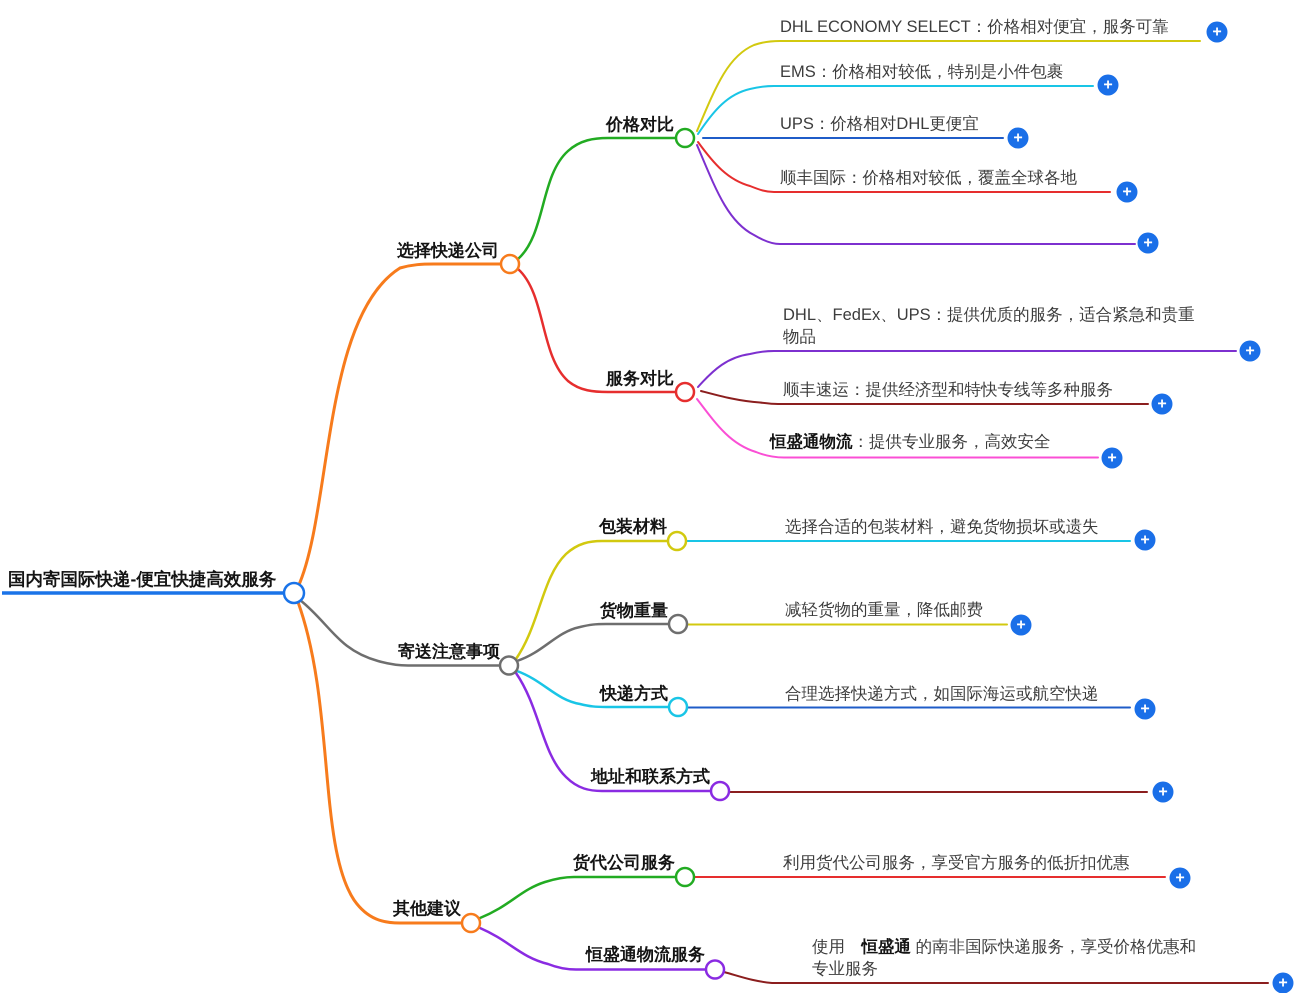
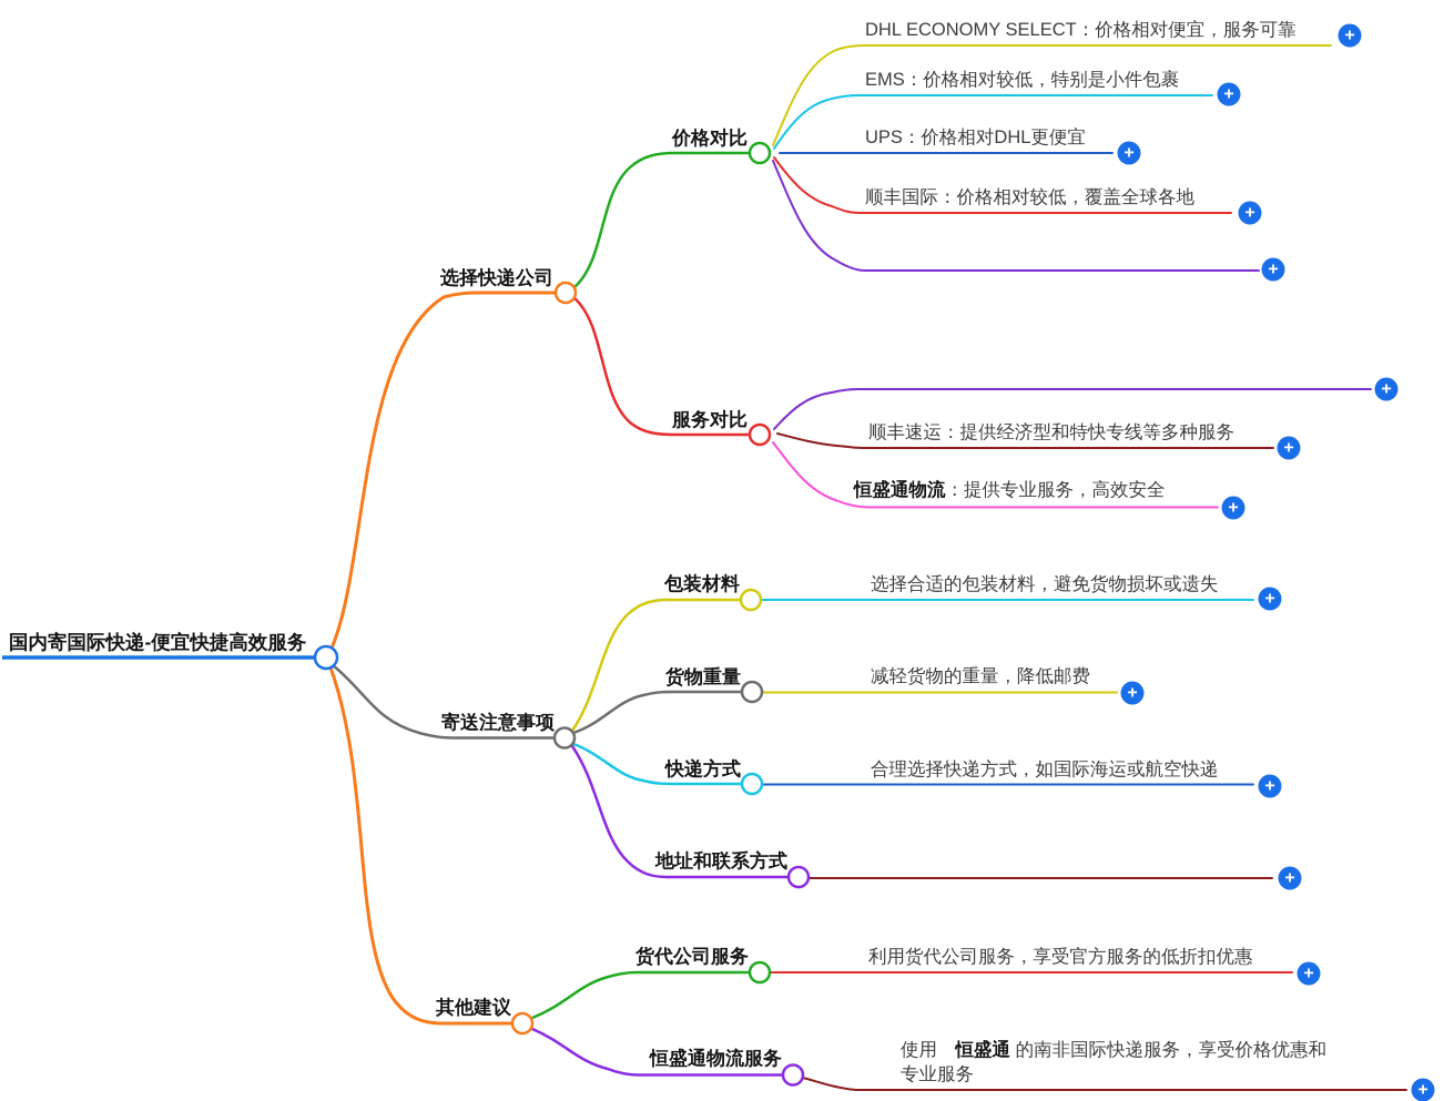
  国内寄国际快递-便宜快捷高效服务
  选择快递公司
  寄送注意事项
  其他建议
  价格对比
  服务对比
  包装材料
  货物重量
  快递方式
  地址和联系方式
  货代公司服务
  恒盛通物流服务
  DHL ECONOMY SELECT：价格相对便宜，服务可靠
  EMS：价格相对较低，特别是小件包裹
  UPS：价格相对DHL更便宜
  顺丰国际：价格相对较低，覆盖全球各地
- DHL、FedEx、UPS：提供优质的服务，适合紧急和贵重
- 物品
  顺丰速运：提供经济型和特快专线等多种服务
  恒盛通物流：提供专业服务，高效安全
  选择合适的包装材料，避免货物损坏或遗失
  减轻货物的重量，降低邮费
  合理选择快递方式，如国际海运或航空快递
  利用货代公司服务，享受官方服务的低折扣优惠
  使用 恒盛通 的南非国际快递服务，享受价格优惠和
  专业服务
  +
  +
  +
  +
  +
  +
  +
  +
  +
  +
  +
  +
  +
  +
